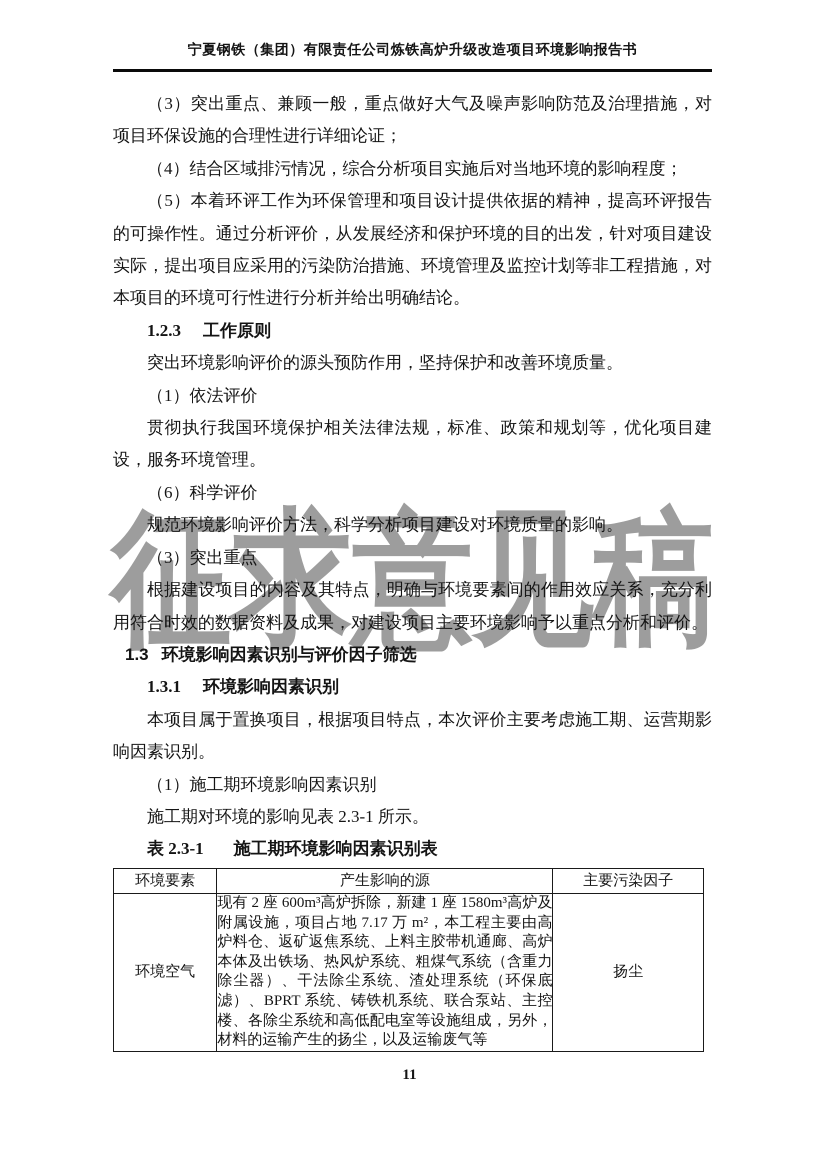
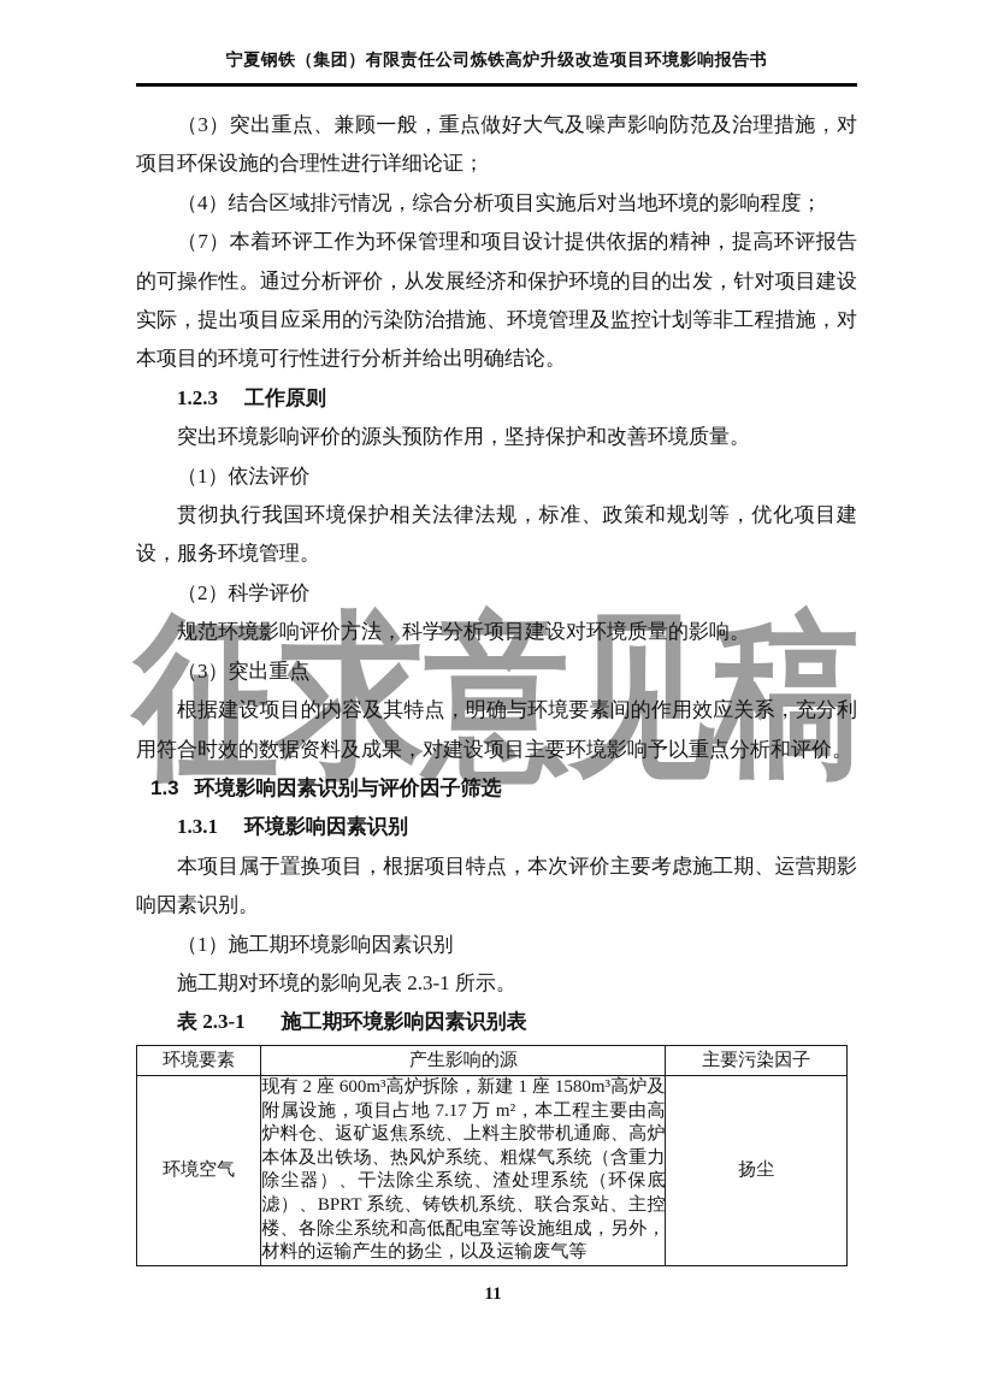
  宁夏钢铁（集团）有限责任公司炼铁高炉升级改造项目环境影响报告书
  征
  求
  意
  见
  稿
  （3）突出重点、兼顾一般，重点做好大气及噪声影响防范及治理措施，对项目环保设施的合理性进行详细论证；
  （4）结合区域排污情况，综合分析项目实施后对当地环境的影响程度；
- （5）本着环评工作为环保管理和项目设计提供依据的精神，提高环评报告的可操作性。通过分析评价，从发展经济和保护环境的目的出发，针对项目建设实际，提出项目应采用的污染防治措施、环境管理及监控计划等非工程措施，对本项目的环境可行性进行分析并给出明确结论。
+ （7）本着环评工作为环保管理和项目设计提供依据的精神，提高环评报告的可操作性。通过分析评价，从发展经济和保护环境的目的出发，针对项目建设实际，提出项目应采用的污染防治措施、环境管理及监控计划等非工程措施，对本项目的环境可行性进行分析并给出明确结论。
  1.2.3 工作原则
  突出环境影响评价的源头预防作用，坚持保护和改善环境质量。
  （1）依法评价
  贯彻执行我国环境保护相关法律法规，标准、政策和规划等，优化项目建设，服务环境管理。
- （6）科学评价
+ （2）科学评价
  规范环境影响评价方法，科学分析项目建设对环境质量的影响。
  （3）突出重点
  根据建设项目的内容及其特点，明确与环境要素间的作用效应关系，充分利用符合时效的数据资料及成果，对建设项目主要环境影响予以重点分析和评价。
  1.3 环境影响因素识别与评价因子筛选
  1.3.1 环境影响因素识别
  本项目属于置换项目，根据项目特点，本次评价主要考虑施工期、运营期影响因素识别。
  （1）施工期环境影响因素识别
  施工期对环境的影响见表 2.3-1 所示。
  表 2.3-1 施工期环境影响因素识别表
  环境要素	产生影响的源	主要污染因子
  环境空气	现有 2 座 600m³高炉拆除，新建 1 座 1580m³高炉及附属设施，项目占地 7.17 万 m²，本工程主要由高炉料仓、返矿返焦系统、上料主胶带机通廊、高炉本体及出铁场、热风炉系统、粗煤气系统（含重力除尘器）、干法除尘系统、渣处理系统（环保底滤）、BPRT 系统、铸铁机系统、联合泵站、主控楼、各除尘系统和高低配电室等设施组成，另外，材料的运输产生的扬尘，以及运输废气等	扬尘
  11
